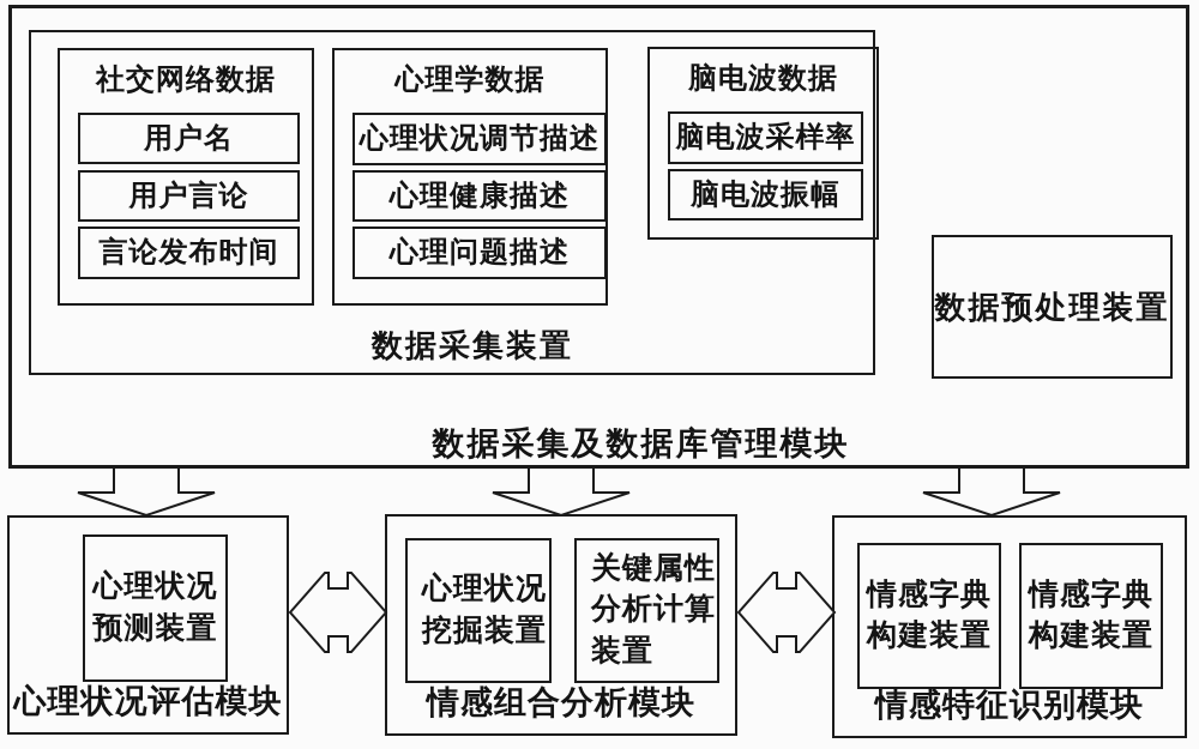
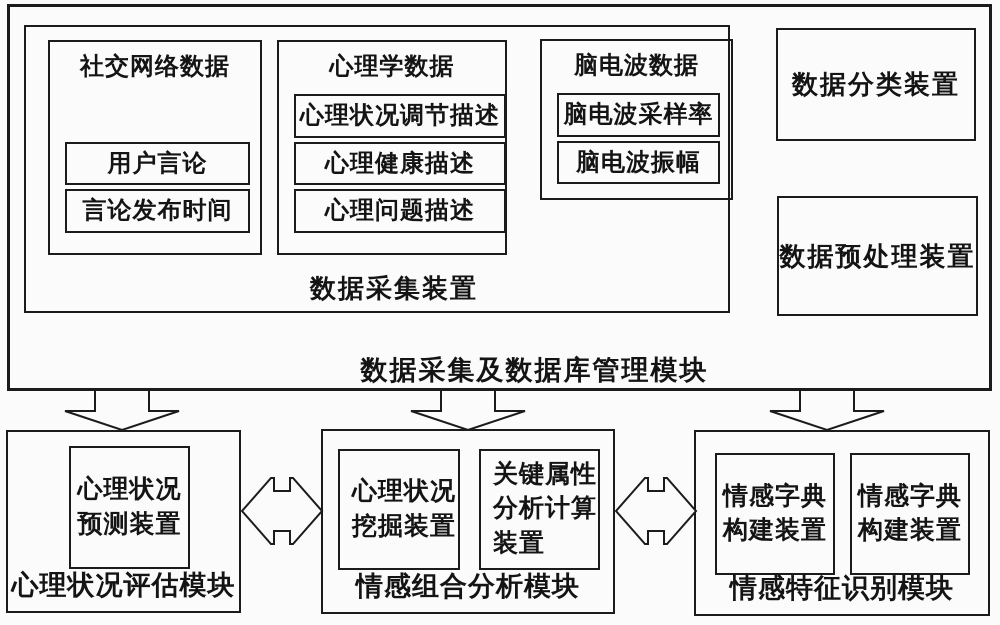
  社交网络数据
- 用户名
  用户言论
  言论发布时间
  心理学数据
  心理状况调节描述
  心理健康描述
  心理问题描述
  脑电波数据
  脑电波采样率
  脑电波振幅
  数据采集装置
+ 数据分类装置
  数据预处理装置
  数据采集及数据库管理模块
  心理状况
  预测装置
  心理状况评估模块
  心理状况
  挖掘装置
  关键属性
  分析计算
  装置
  情感组合分析模块
  情感字典
  构建装置
  情感字典
  构建装置
  情感特征识别模块
